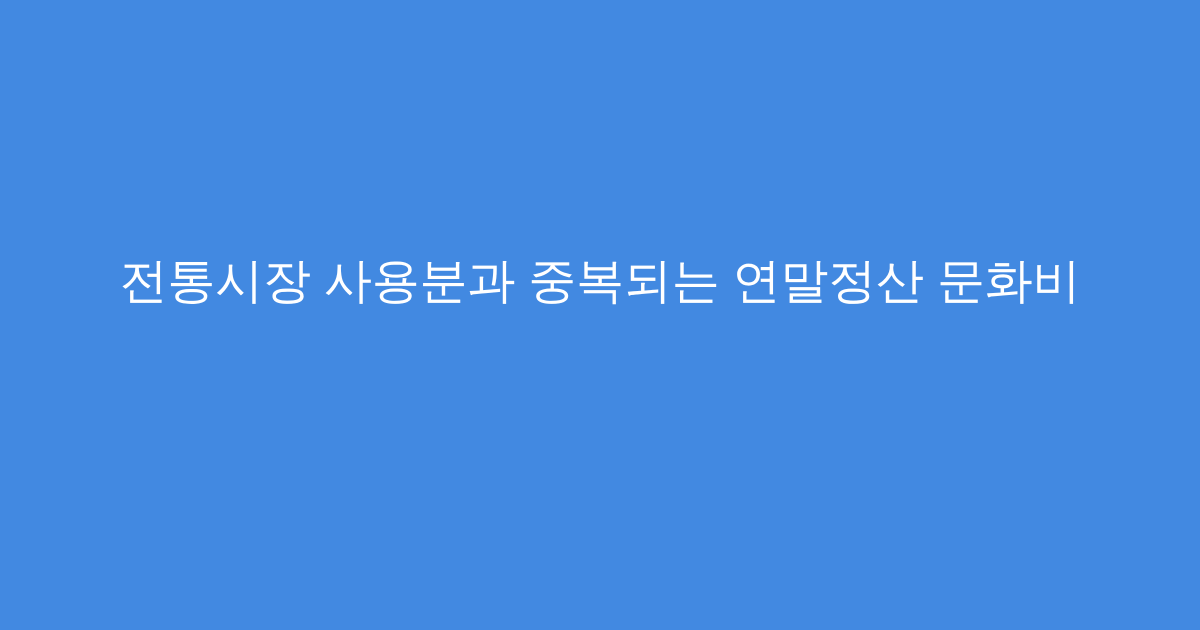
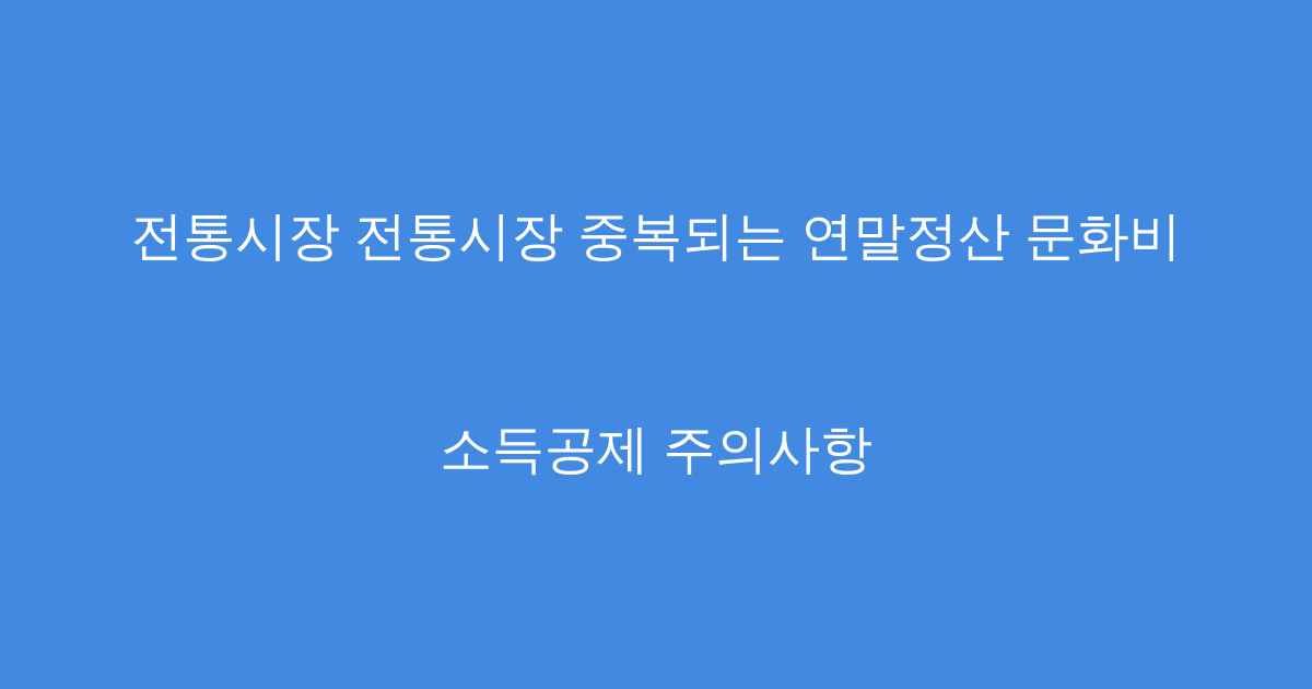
- 전통시장 사용분과 중복되는 연말정산 문화비
+ 전통시장 전통시장 중복되는 연말정산 문화비
+ 소득공제 주의사항
